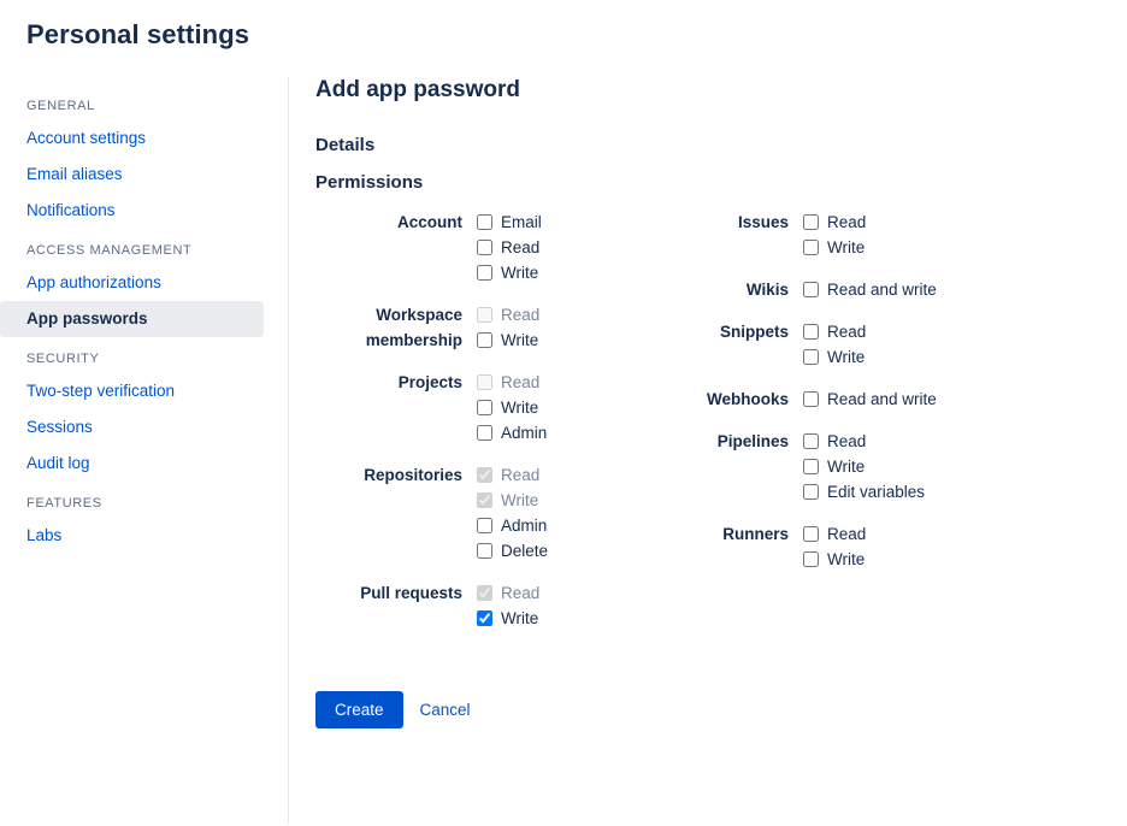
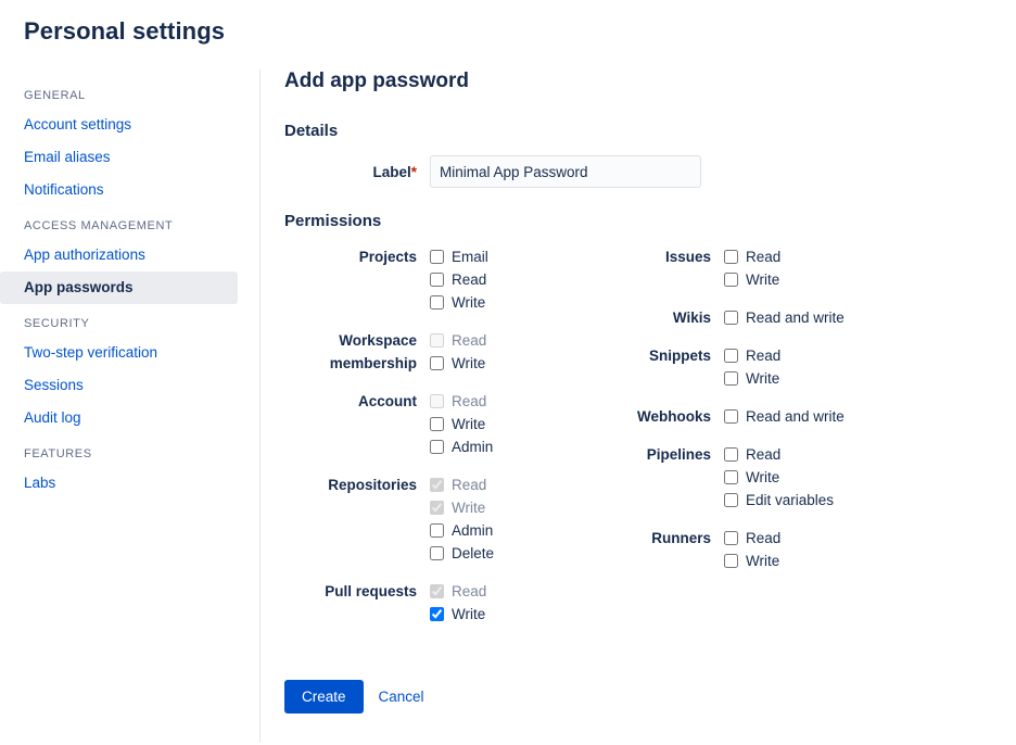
  Personal settings
  GENERAL
  Account settings
  Email aliases
  Notifications
  ACCESS MANAGEMENT
  App authorizations
  App passwords
  SECURITY
  Two-step verification
  Sessions
  Audit log
  FEATURES
  Labs
  Add app password
  Details
+ Label*
+ Minimal App Password
  Permissions
- Account
+ Projects
  Email
  Read
  Write
  Workspace membership
  Read
  Write
- Projects
+ Account
  Read
  Write
  Admin
  Repositories
  Read
  Write
  Admin
  Delete
  Pull requests
  Read
  Write
  Issues
  Read
  Write
  Wikis
  Read and write
  Snippets
  Read
  Write
  Webhooks
  Read and write
  Pipelines
  Read
  Write
  Edit variables
  Runners
  Read
  Write
  Create
  Cancel
